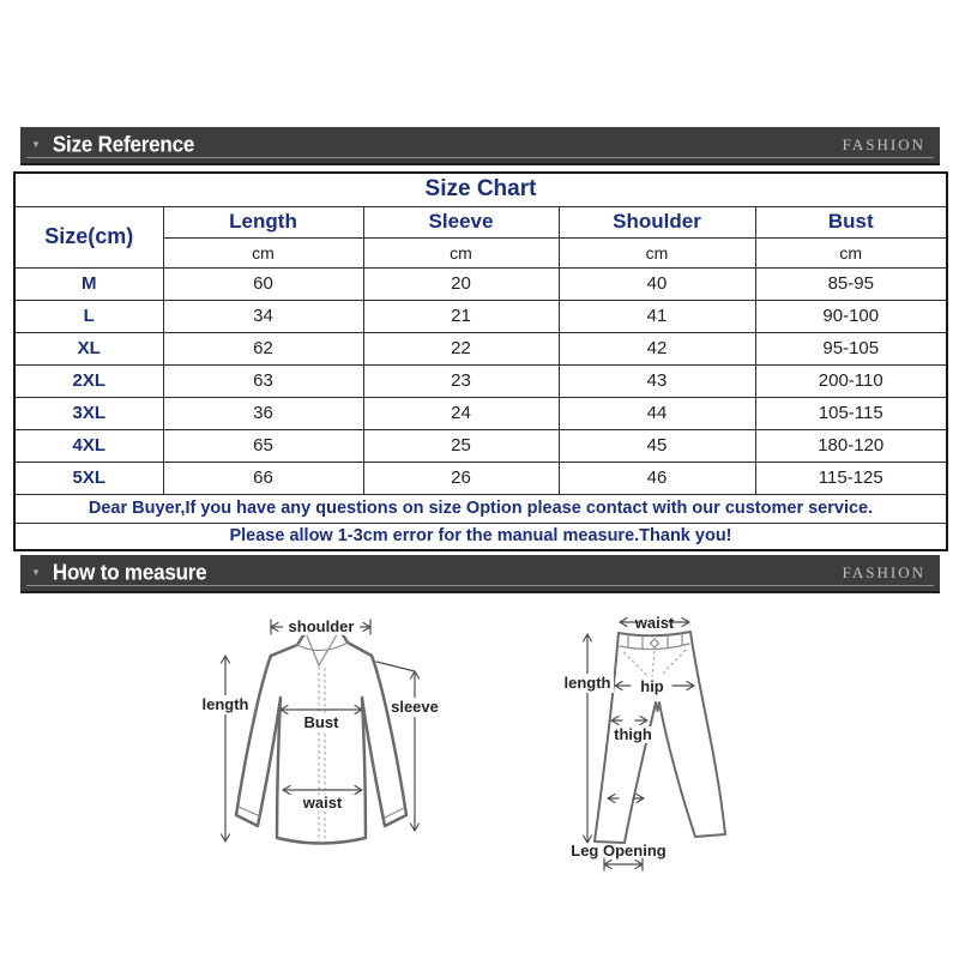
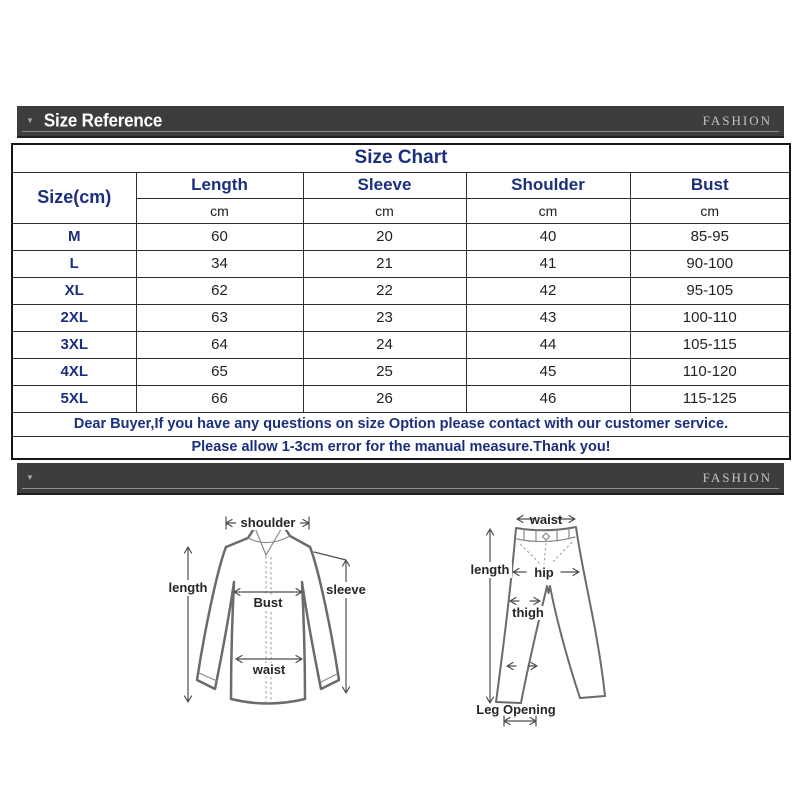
  ▼
  Size Reference
  FASHION
  Size Chart
  Size(cm)	Length	Sleeve	Shoulder	Bust
  cm	cm	cm	cm
  M	60	20	40	85-95
  L	34	21	41	90-100
  XL	62	22	42	95-105
- 2XL	63	23	43	200-110
+ 2XL	63	23	43	100-110
- 3XL	36	24	44	105-115
+ 3XL	64	24	44	105-115
- 4XL	65	25	45	180-120
+ 4XL	65	25	45	110-120
  5XL	66	26	46	115-125
  Dear Buyer,If you have any questions on size Option please contact with our customer service.
  Please allow 1-3cm error for the manual measure.Thank you!
  ▼
- How to measure
  FASHION
  shoulder
  length
  sleeve
  Bust
  waist
  waist
  length
  hip
  thigh
  Leg Opening
